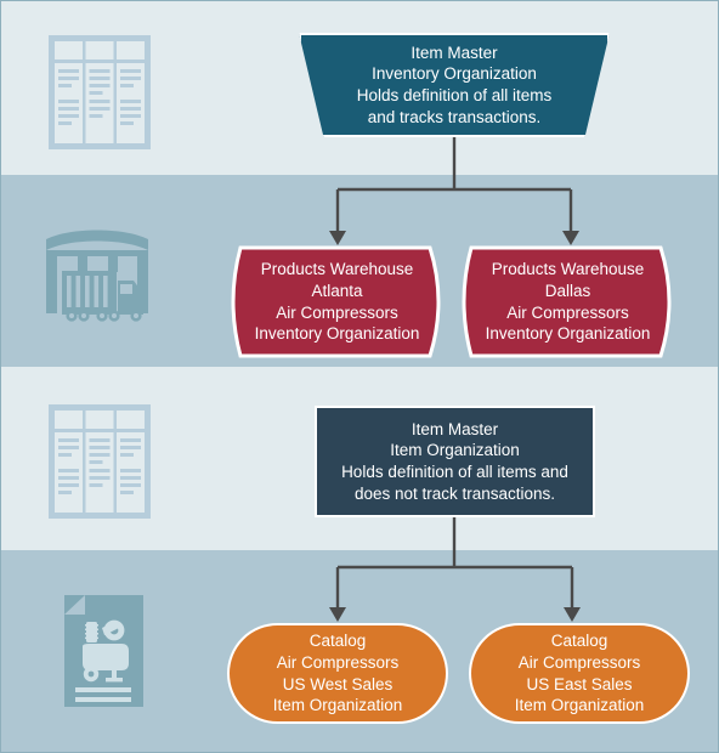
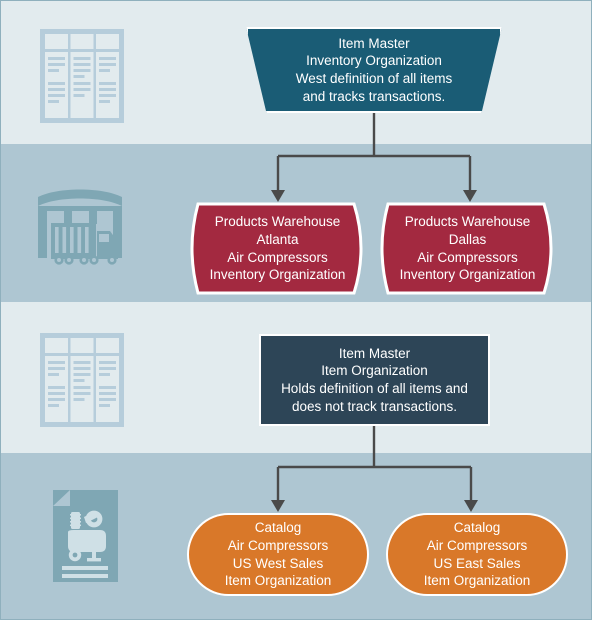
  Item Master
  Inventory Organization
- Holds definition of all items
+ West definition of all items
  and tracks transactions.
  Products Warehouse
  Atlanta
  Air Compressors
  Inventory Organization
  Products Warehouse
  Dallas
  Air Compressors
  Inventory Organization
  Item Master
  Item Organization
  Holds definition of all items and
  does not track transactions.
  Catalog
  Air Compressors
  US West Sales
  Item Organization
  Catalog
  Air Compressors
  US East Sales
  Item Organization
